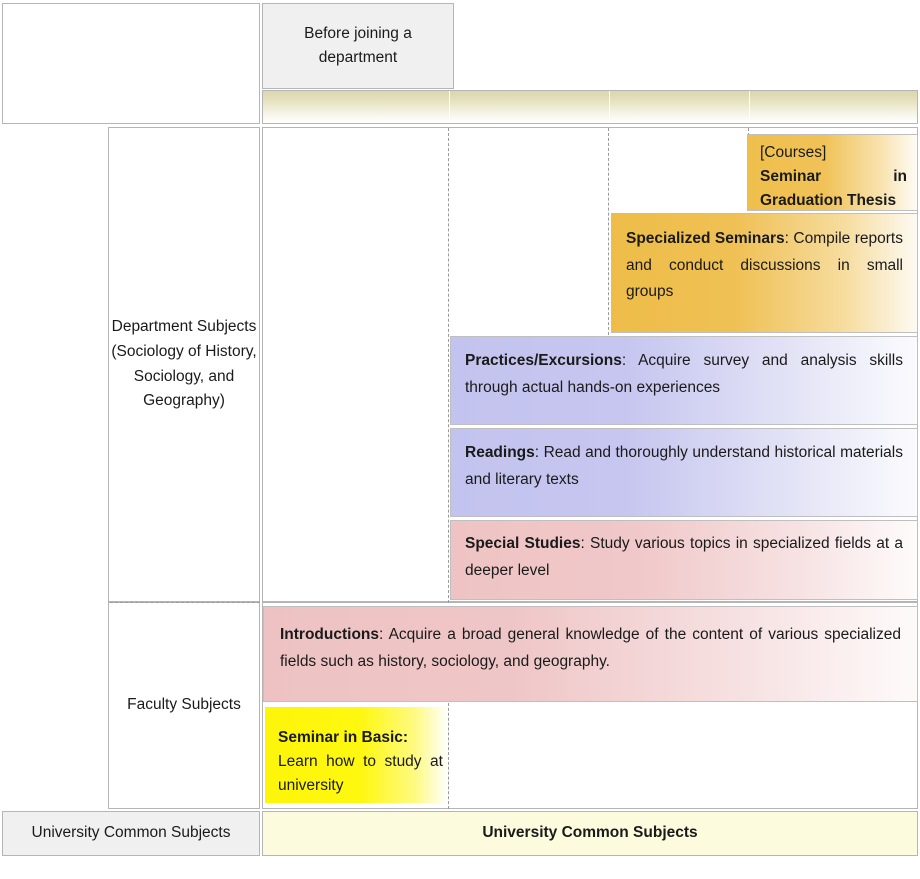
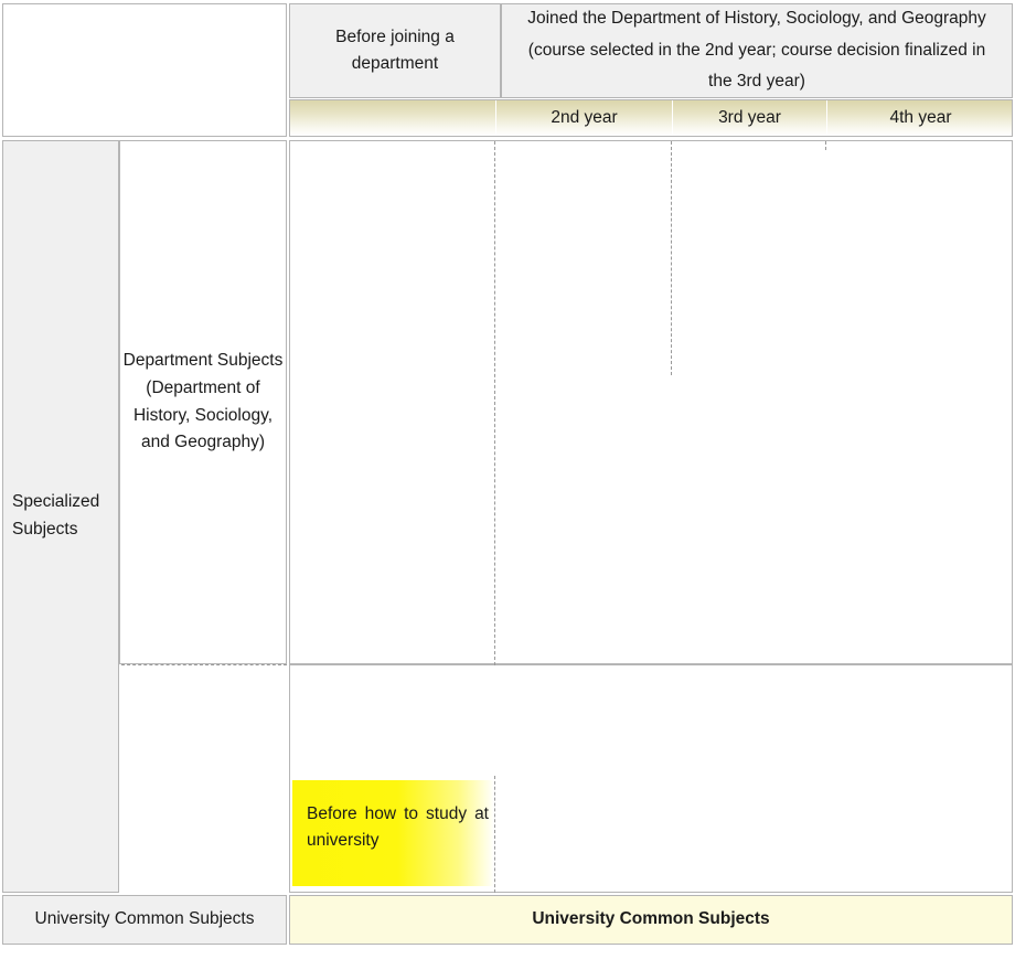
  Before joining a department
+ Joined the Department of History, Sociology, and Geography (course selected in the 2nd year; course decision finalized in the 3rd year)
+ 2nd year
+ 3rd year
+ 4th year
+ Specialized Subjects
- Department Subjects (Sociology of History, Sociology, and Geography)
+ Department Subjects (Department of History, Sociology, and Geography)
- Faculty Subjects
- [Courses]
- Seminar in Graduation Thesis
- Specialized Seminars: Compile reports and conduct discussions in small groups
- Practices/Excursions: Acquire survey and analysis skills through actual hands-on experiences
- Readings: Read and thoroughly understand historical materials and literary texts
- Special Studies: Study various topics in specialized fields at a deeper level
- Introductions: Acquire a broad general knowledge of the content of various specialized fields such as history, sociology, and geography.
- Seminar in Basic:
- Learn how to study at university
+ Before how to study at university
  University Common Subjects
  University Common Subjects
